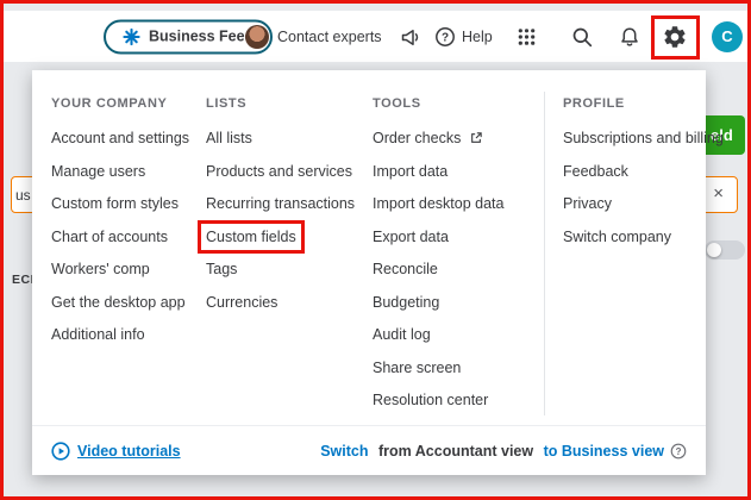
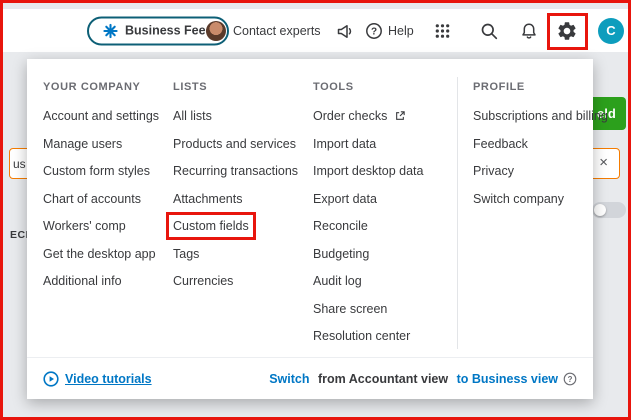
  eld
  us
  ×
  Business Fee
  Contact experts
  ?
  Help
  C
  YOUR COMPANY
  Account and settings
  Manage users
  Custom form styles
  Chart of accounts
  Workers' comp
  Get the desktop app
  Additional info
  LISTS
  All lists
  Products and services
  Recurring transactions
+ Attachments
  Custom fields
  Tags
  Currencies
  TOOLS
  Order checks
  Import data
  Import desktop data
  Export data
  Reconcile
  Budgeting
  Audit log
  Share screen
  Resolution center
  PROFILE
  Subscriptions and billing
  Feedback
  Privacy
  Switch company
  Video tutorials
  Switch
  from Accountant view
  to Business view
  ?
